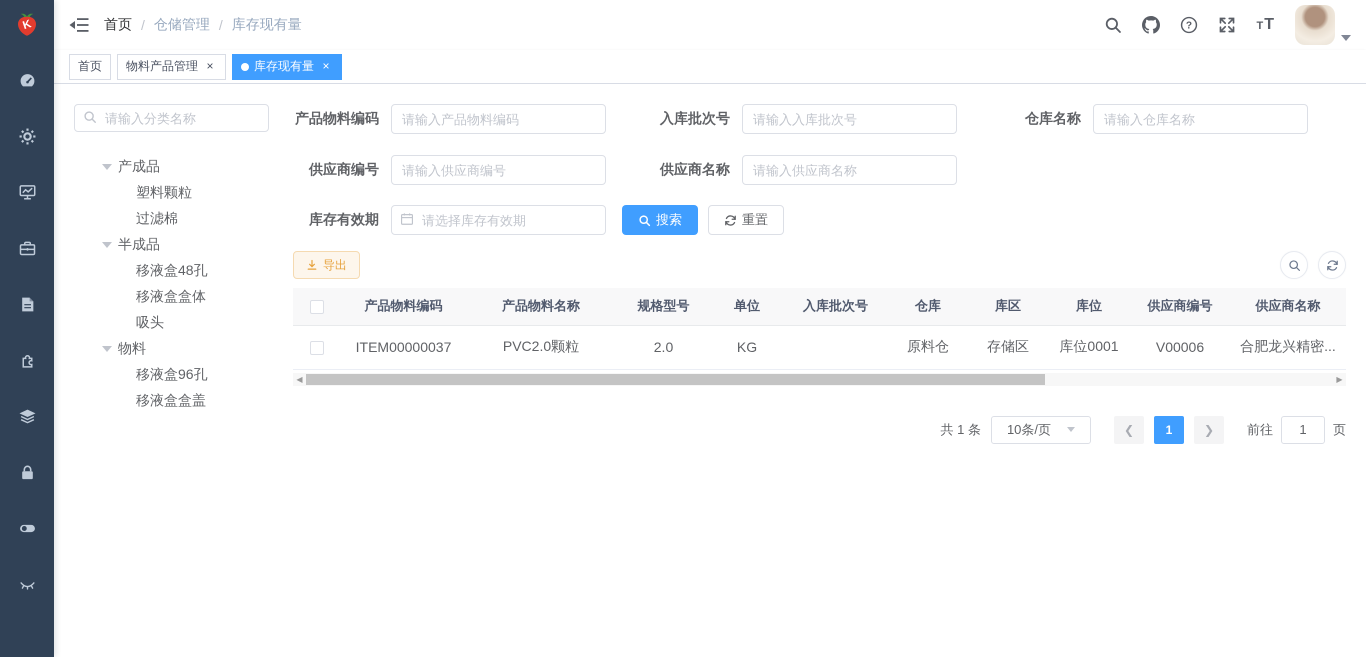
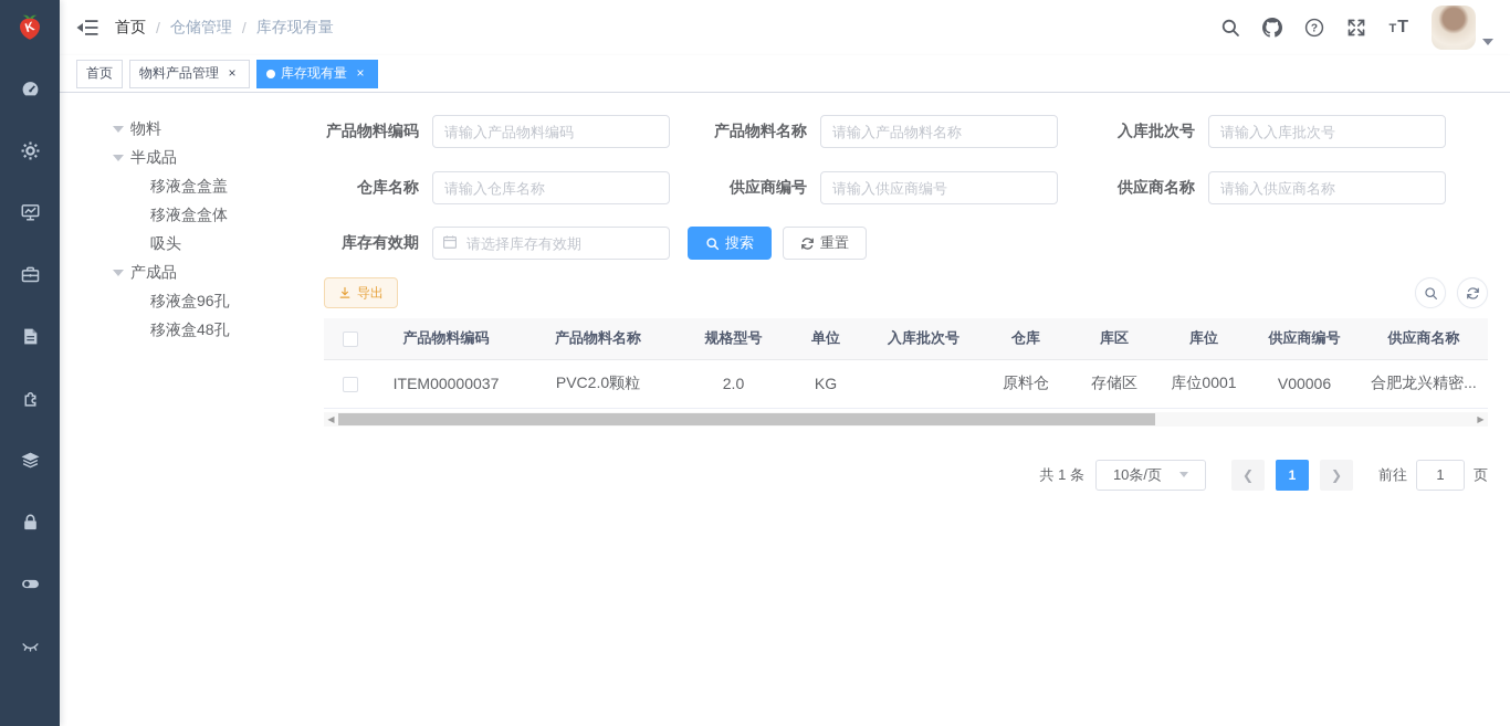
  首页
  /
  仓储管理
  /
  库存现有量
  ?
  TT
  首页
  物料产品管理
  ×
  库存现有量
  ×
- 请输入分类名称
- 产成品
+ 物料
- 塑料颗粒
- 过滤棉
  半成品
- 移液盒48孔
+ 移液盒盒盖
  移液盒盒体
  吸头
- 物料
+ 产成品
  移液盒96孔
- 移液盒盒盖
+ 移液盒48孔
  产品物料编码
  请输入产品物料编码
+ 产品物料名称
+ 请输入产品物料名称
  入库批次号
  请输入入库批次号
  仓库名称
  请输入仓库名称
  供应商编号
  请输入供应商编号
  供应商名称
  请输入供应商名称
  库存有效期
  请选择库存有效期
  搜索
  重置
  导出
  	产品物料编码	产品物料名称	规格型号	单位	入库批次号	仓库	库区	库位	供应商编号	供应商名称
  	ITEM00000037	PVC2.0颗粒	2.0	KG		原料仓	存储区	库位0001	V00006	合肥龙兴精密...
  ◀
  ▶
  共 1 条
  10条/页
  ❮
  1
  ❯
  前往
  1
  页
